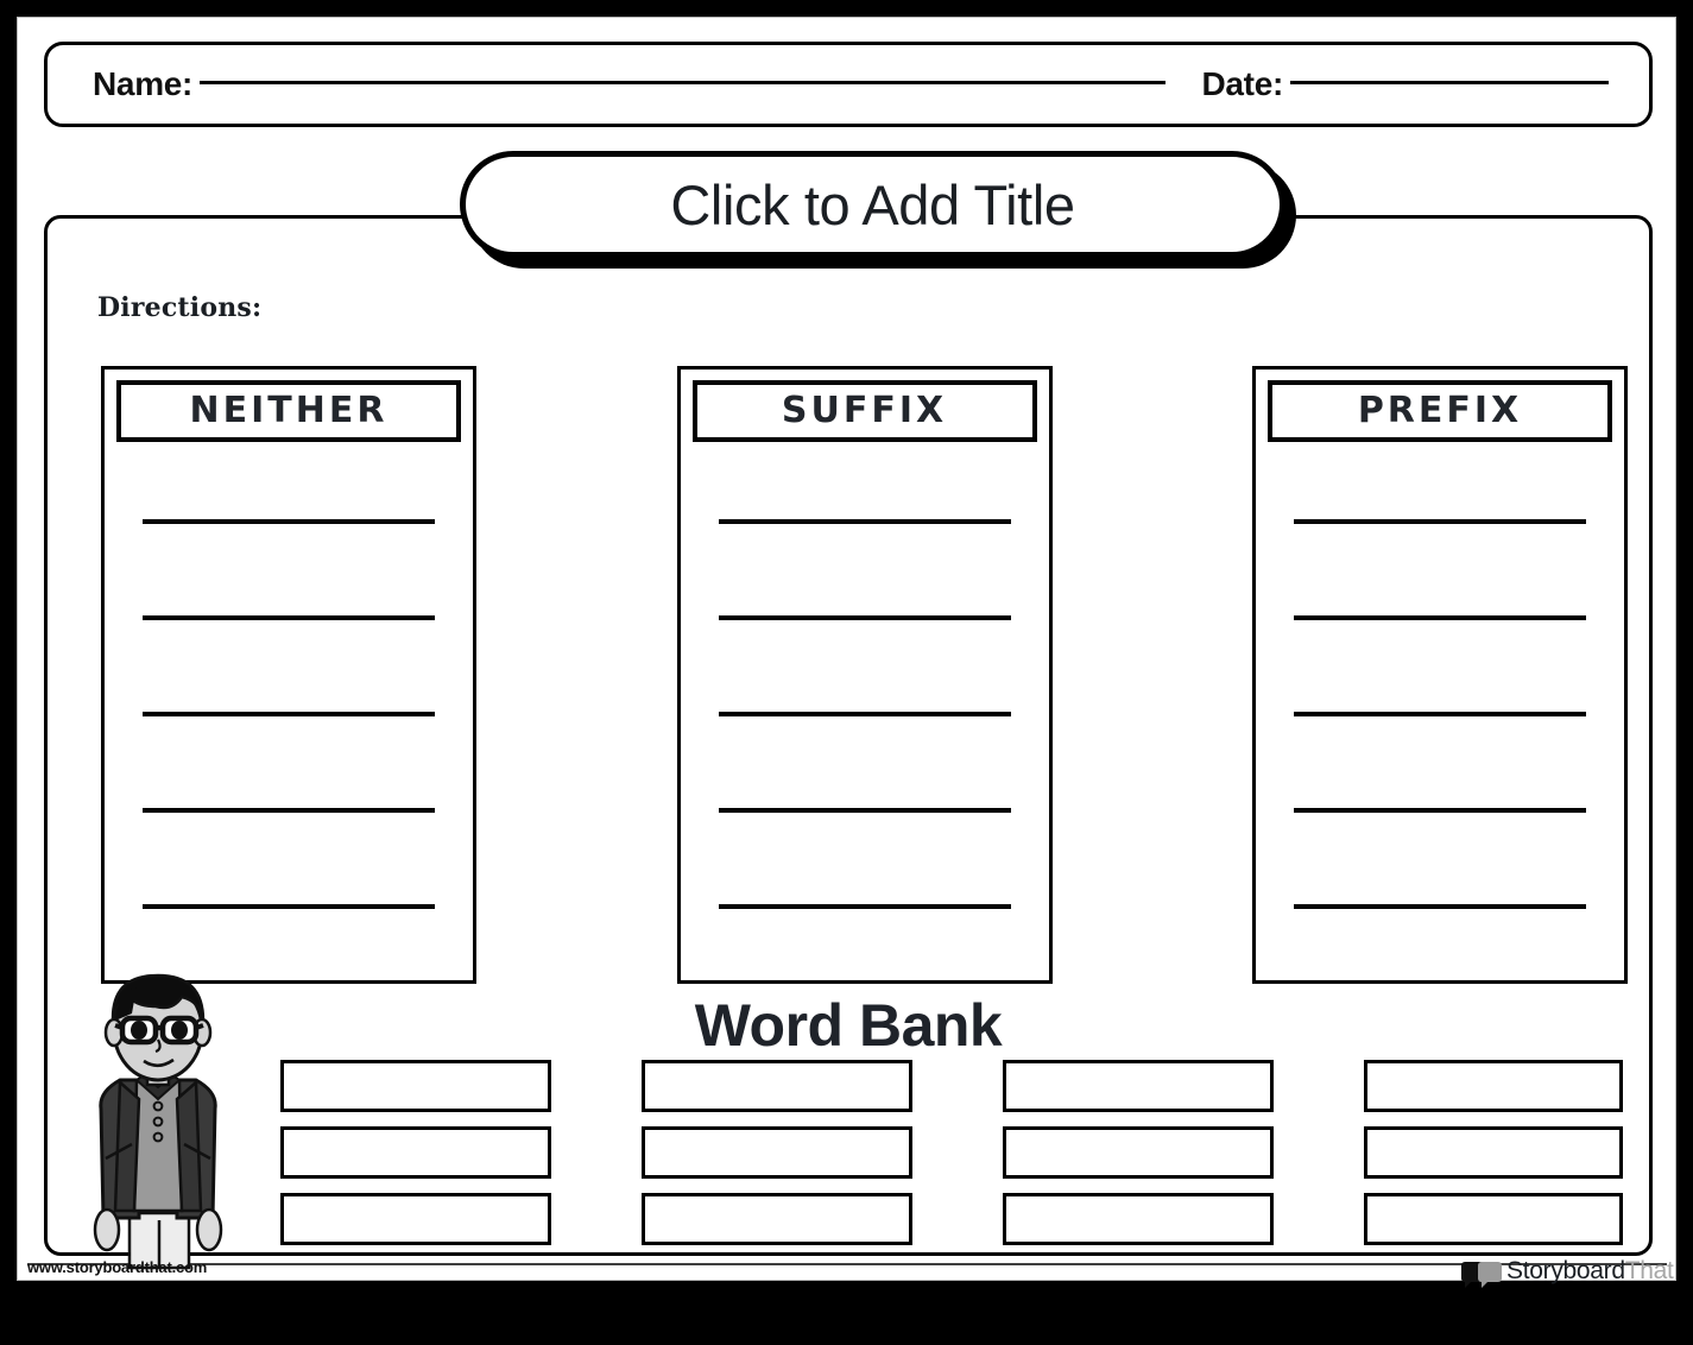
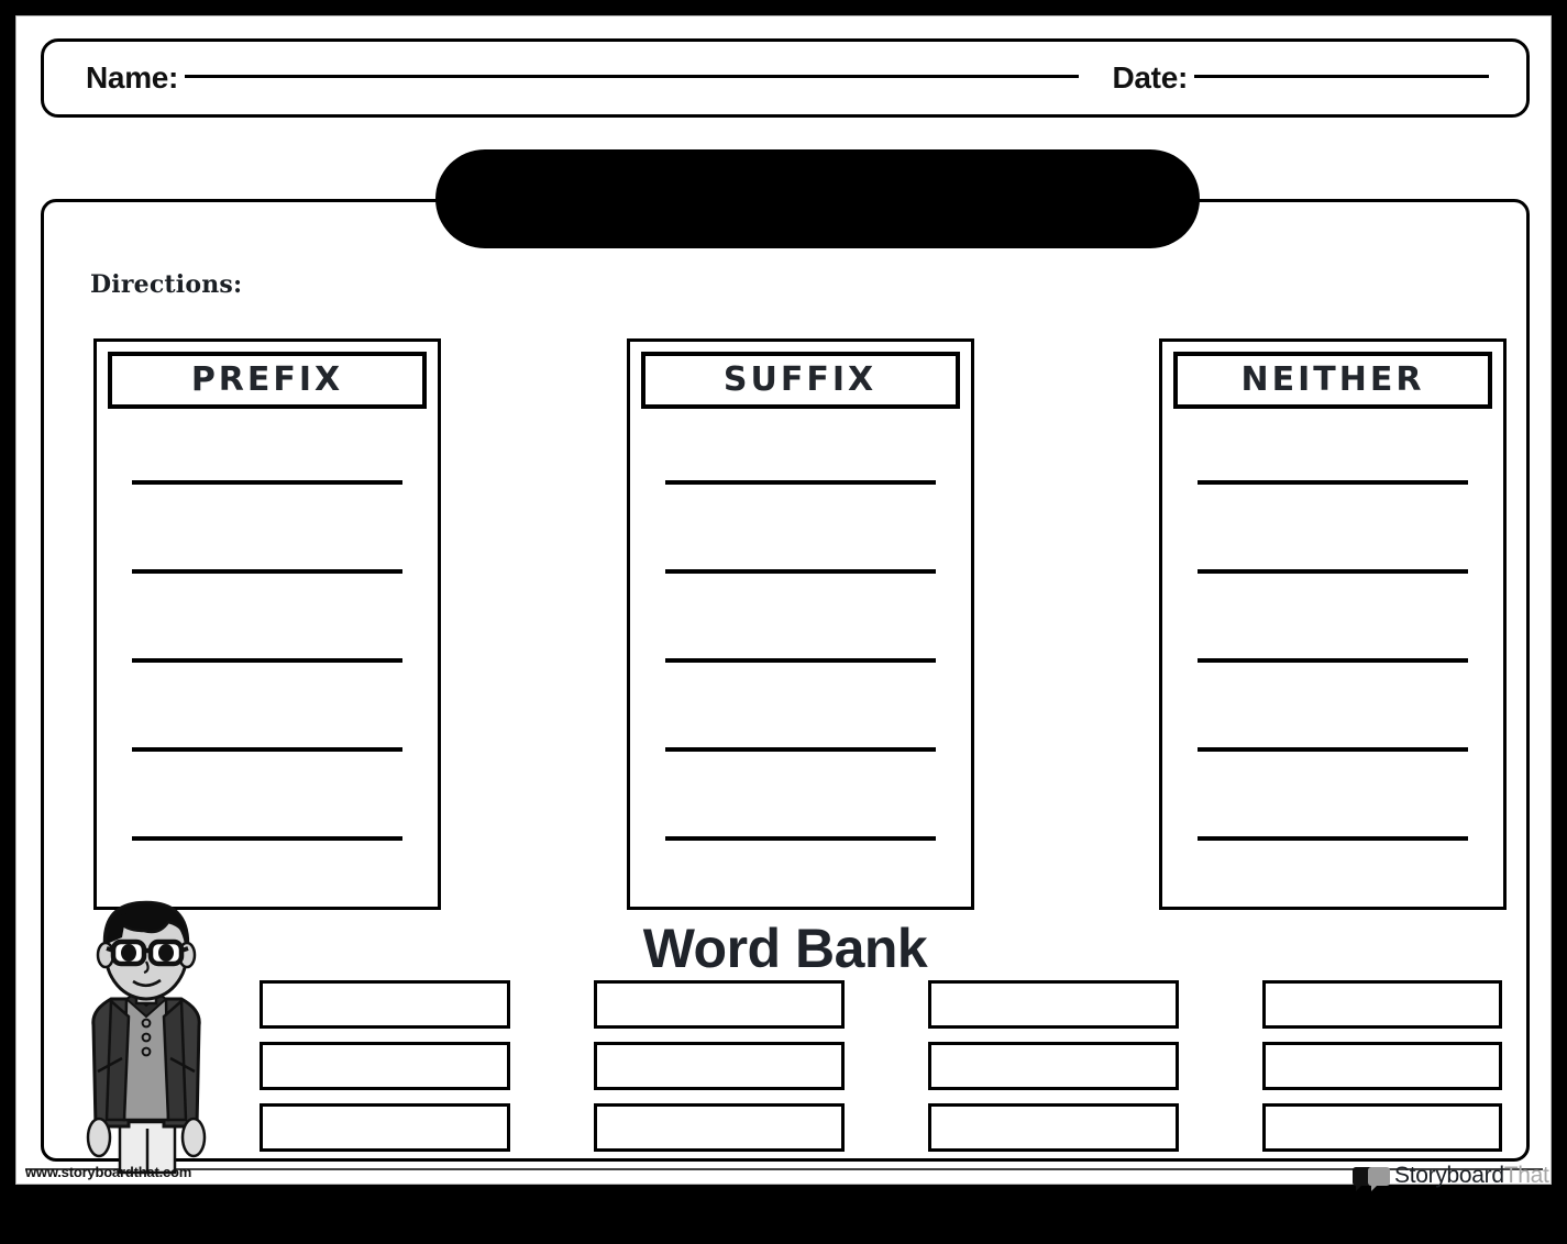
  Name:
  Date:
- Click to Add Title
  Directions:
- NEITHER
+ PREFIX
  SUFFIX
- PREFIX
+ NEITHER
  Word Bank
  www.storyboardthat.com
  Storyboard
  That
